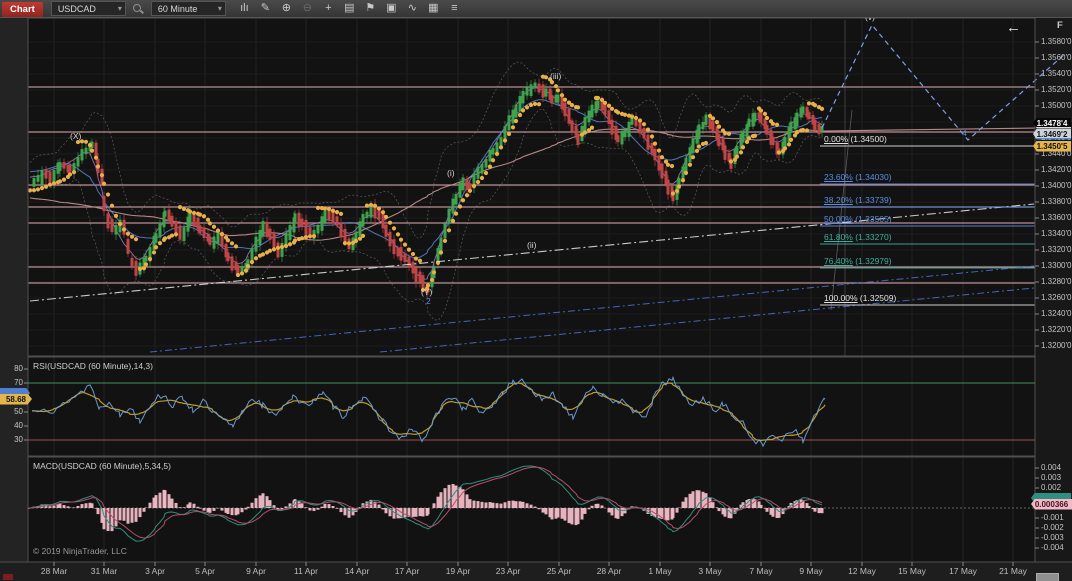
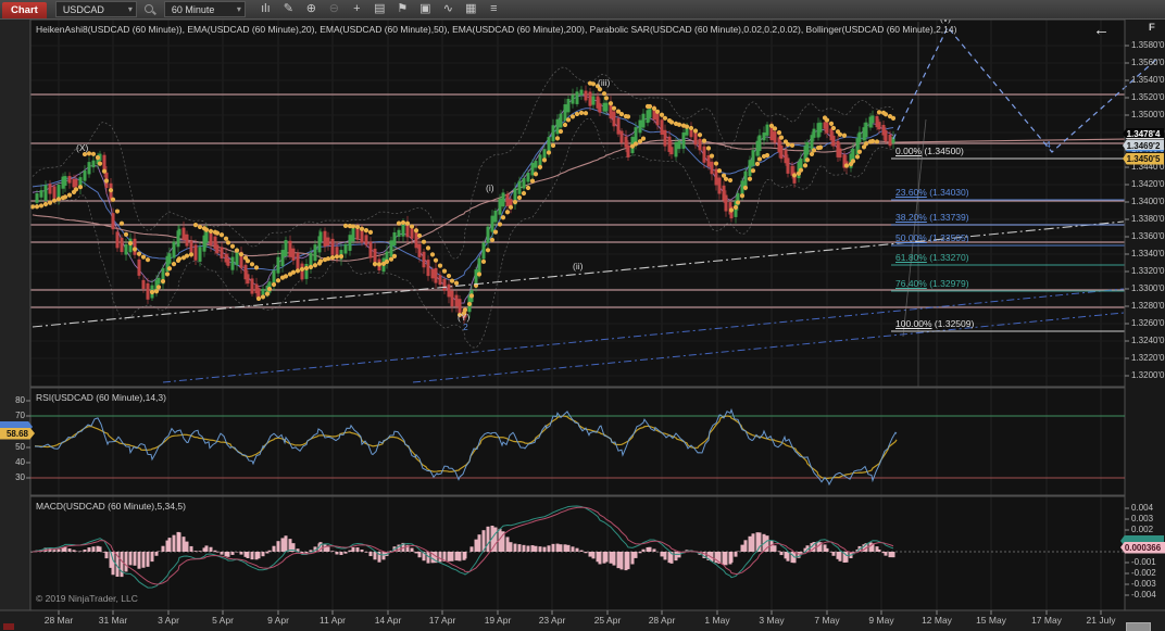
  Chart
  USDCAD
  ▾
  60 Minute
  ▾
  ılı
  ✎
  ⊕
  ⊖
  +
  ▤
  ⚑
  ▣
  ∿
  ▦
  ≡
+ HeikenAshi8(USDCAD (60 Minute)), EMA(USDCAD (60 Minute),20), EMA(USDCAD (60 Minute),50), EMA(USDCAD (60 Minute),200), Parabolic SAR(USDCAD (60 Minute),0.02,0.2,0.02), Bollinger(USDCAD (60 Minute),2,14)
  RSI(USDCAD (60 Minute),14,3)
  MACD(USDCAD (60 Minute),5,34,5)
  © 2019 NinjaTrader, LLC
  F
  ←
  1.3580'0
  1.3560'0
  1.3540'0
  1.3520'0
  1.3500'0
  1.3440'0
  1.3420'0
  1.3400'0
  1.3380'0
  1.3360'0
  1.3340'0
  1.3320'0
  1.3300'0
  1.3280'0
  1.3260'0
  1.3240'0
  1.3220'0
  1.3200'0
  80
  70
  50
  40
  30
  0.004
  0.003
  0.002
  -0.001
  -0.002
  -0.003
  -0.004
  28 Mar
  31 Mar
  3 Apr
  5 Apr
  9 Apr
  11 Apr
  14 Apr
  17 Apr
  19 Apr
  23 Apr
  25 Apr
  28 Apr
  1 May
  3 May
  7 May
  9 May
  12 May
  15 May
  17 May
- 21 May
+ 21 July
  0.00% (1.34500)
  23.60% (1.34030)
  38.20% (1.33739)
  50.00% (1.33505)
  61.80% (1.33270)
  76.40% (1.32979)
  100.00% (1.32509)
  (X)
  (i)
  (ii)
  (iii)
  (Y)
  2
  4
  58.68
  0.000366
  1.3478'4
  1.3469'2
  1.3450'5
